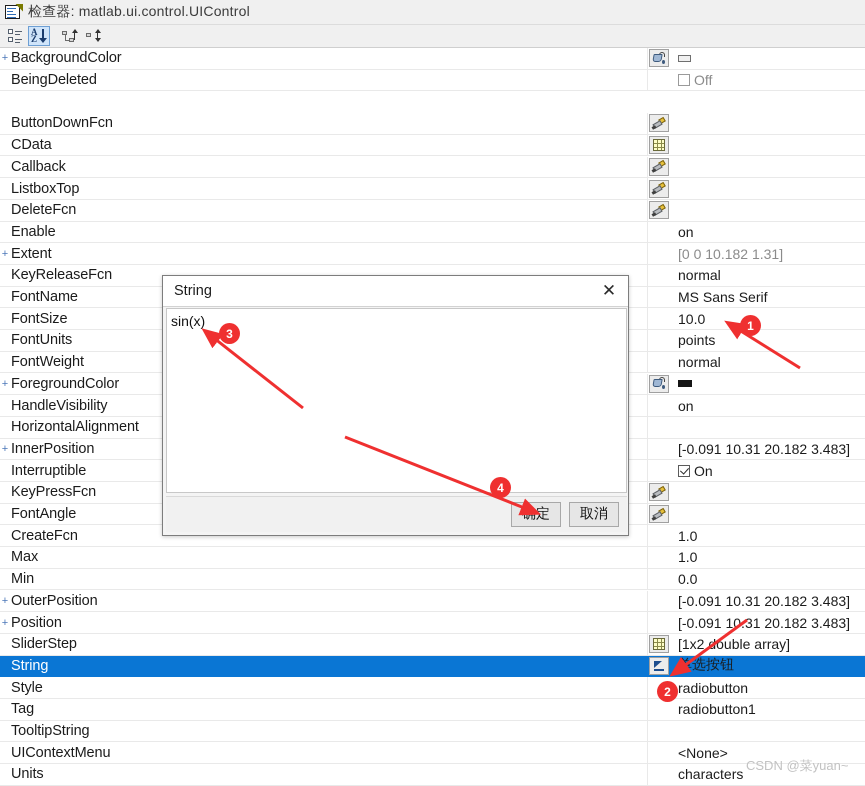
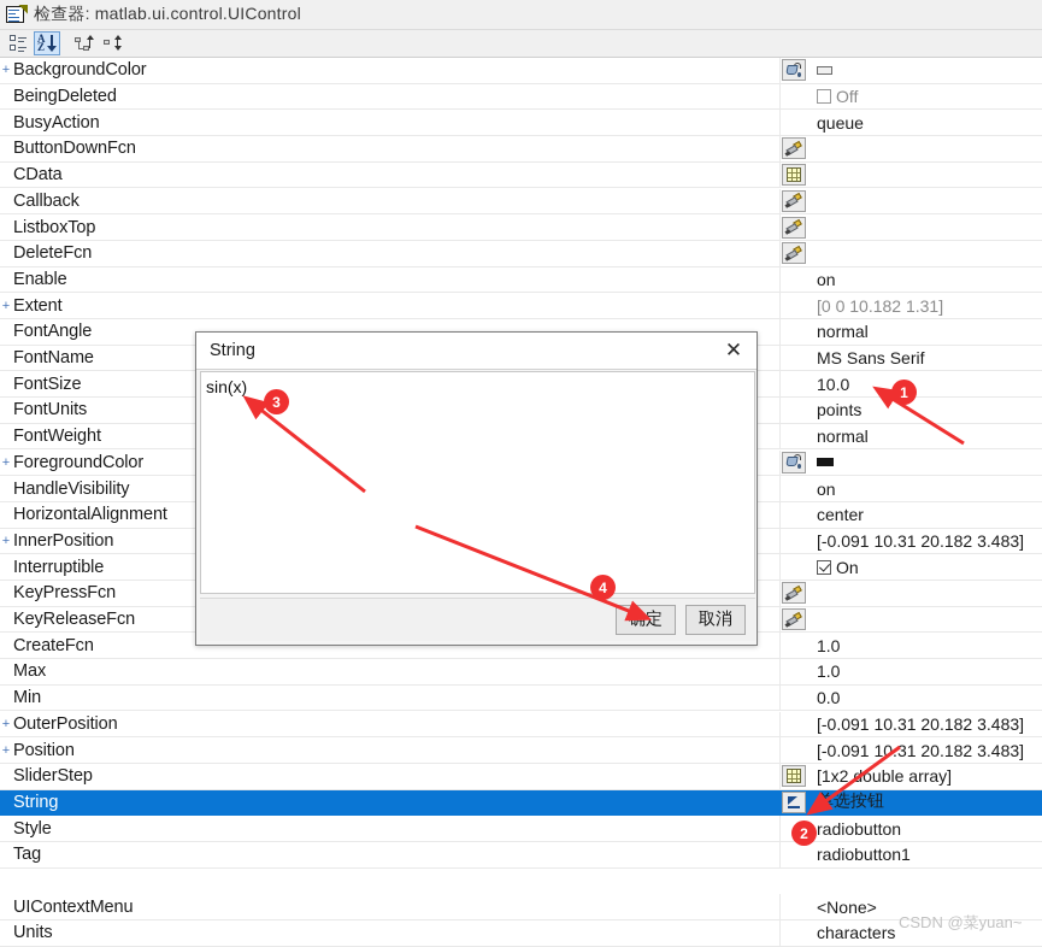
  检查器: matlab.ui.control.UIControl
  A
  Z
  +
  BackgroundColor
  BeingDeleted
  Off
+ BusyAction
+ queue
  ButtonDownFcn
  CData
  Callback
  ListboxTop
  DeleteFcn
  Enable
  on
  +
  Extent
  [0 0 10.182 1.31]
- KeyReleaseFcn
+ FontAngle
  normal
  FontName
  MS Sans Serif
  FontSize
  10.0
  FontUnits
  points
  FontWeight
  normal
  +
  ForegroundColor
  HandleVisibility
  on
  HorizontalAlignment
+ center
  +
  InnerPosition
  [-0.091 10.31 20.182 3.483]
  Interruptible
  On
  KeyPressFcn
- FontAngle
+ KeyReleaseFcn
  CreateFcn
  1.0
  Max
  1.0
  Min
  0.0
  +
  OuterPosition
  [-0.091 10.31 20.182 3.483]
  +
  Position
  [-0.091 1031 20.182 3.483]
  SliderStep
  [1x2ouble array]
  String
  选按钮
  Style
  radiobutton
  Tag
  radiobutton1
- TooltipString
  UIContextMenu
  <None>
  Units
  characters
  String
  ✕
  sin(x)
  确定
  取消
  1
  2
  3
  4
  CSDN @菜yuan~
